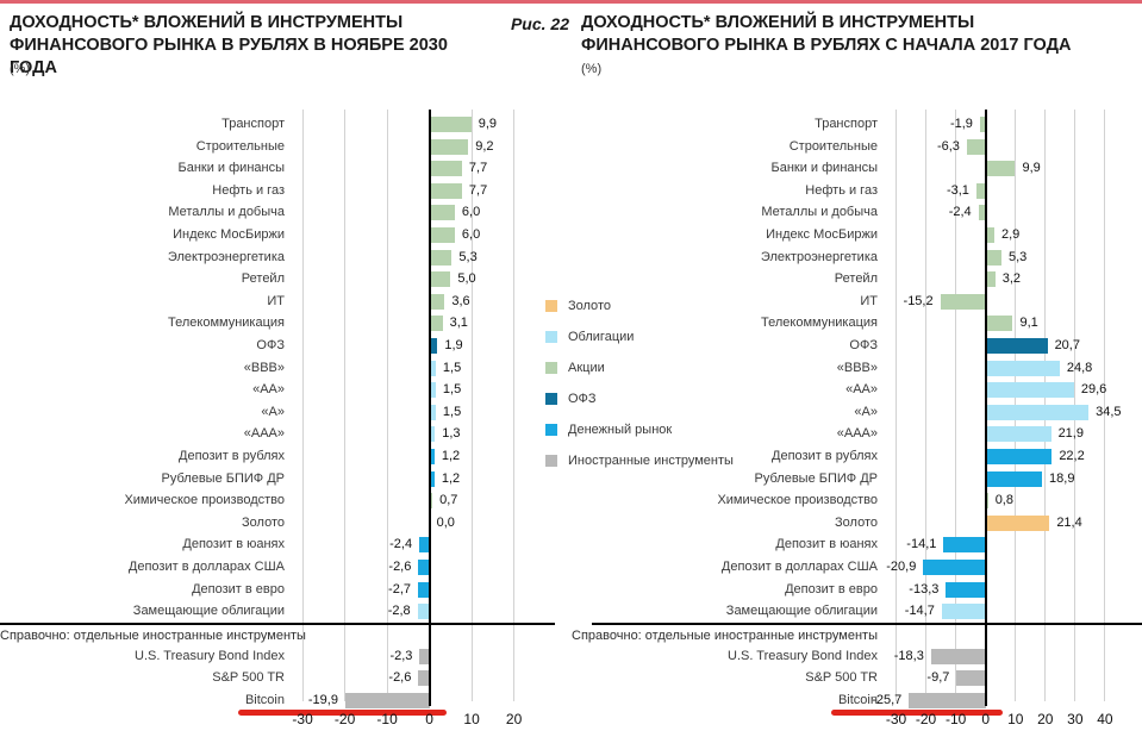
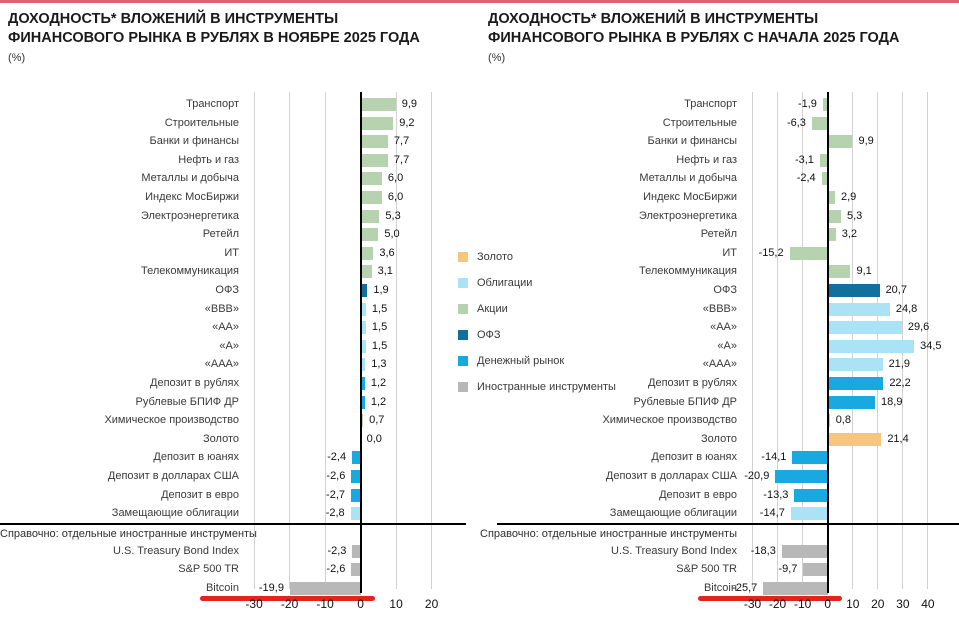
  ДОХОДНОСТЬ* ВЛОЖЕНИЙ В ИНСТРУМЕНТЫ
- ФИНАНСОВОГО РЫНКА В РУБЛЯХ В НОЯБРЕ 2030 ГОДА
+ ФИНАНСОВОГО РЫНКА В РУБЛЯХ В НОЯБРЕ 2025 ГОДА
- Рис. 22
  (%)
  Транспорт
  9,9
  Строительные
  9,2
  Банки и финансы
  7,7
  Нефть и газ
  7,7
  Металлы и добыча
  6,0
  Индекс МосБиржи
  6,0
  Электроэнергетика
  5,3
  Ретейл
  5,0
  ИТ
  3,6
  Телекоммуникация
  3,1
  ОФЗ
  1,9
  «ВВВ»
  1,5
  «АА»
  1,5
  «А»
  1,5
  «ААА»
  1,3
  Депозит в рублях
  1,2
  Рублевые БПИФ ДР
  1,2
  Химическое производство
  0,7
  Золото
  0,0
  Депозит в юанях
  -2,4
  Депозит в долларах США
  -2,6
  Депозит в евро
  -2,7
  Замещающие облигации
  -2,8
  Справочно: отдельные иностранные инструменты
  U.S. Treasury Bond Index
  -2,3
  S&P 500 TR
  -2,6
  Bitcoin
  -19,9
  -30
  -20
  -10
  0
  10
  20
  ДОХОДНОСТЬ* ВЛОЖЕНИЙ В ИНСТРУМЕНТЫ
- ФИНАНСОВОГО РЫНКА В РУБЛЯХ С НАЧАЛА 2017 ГОДА
+ ФИНАНСОВОГО РЫНКА В РУБЛЯХ С НАЧАЛА 2025 ГОДА
  (%)
  Транспорт
  -1,9
  Строительные
  -6,3
  Банки и финансы
  9,9
  Нефть и газ
  -3,1
  Металлы и добыча
  -2,4
  Индекс МосБиржи
  2,9
  Электроэнергетика
  5,3
  Ретейл
  3,2
  ИТ
  -15,2
  Телекоммуникация
  9,1
  ОФЗ
  20,7
  «ВВВ»
  24,8
  «АА»
  29,6
  «А»
  34,5
  «ААА»
  21,9
  Депозит в рублях
  22,2
  Рублевые БПИФ ДР
  18,9
  Химическое производство
  0,8
  Золото
  21,4
  Депозит в юанях
  -14,1
  Депозит в долларах США
  -20,9
  Депозит в евро
  -13,3
  Замещающие облигации
  -14,7
  Справочно: отдельные иностранные инструменты
  U.S. Treasury Bond Index
  -18,3
  S&P 500 TR
  -9,7
  Bitcoin
  -25,7
  -30
  -20
  -10
  0
  10
  20
  30
  40
  Золото
  Облигации
  Акции
  ОФЗ
  Денежный рынок
  Иностранные инструменты
